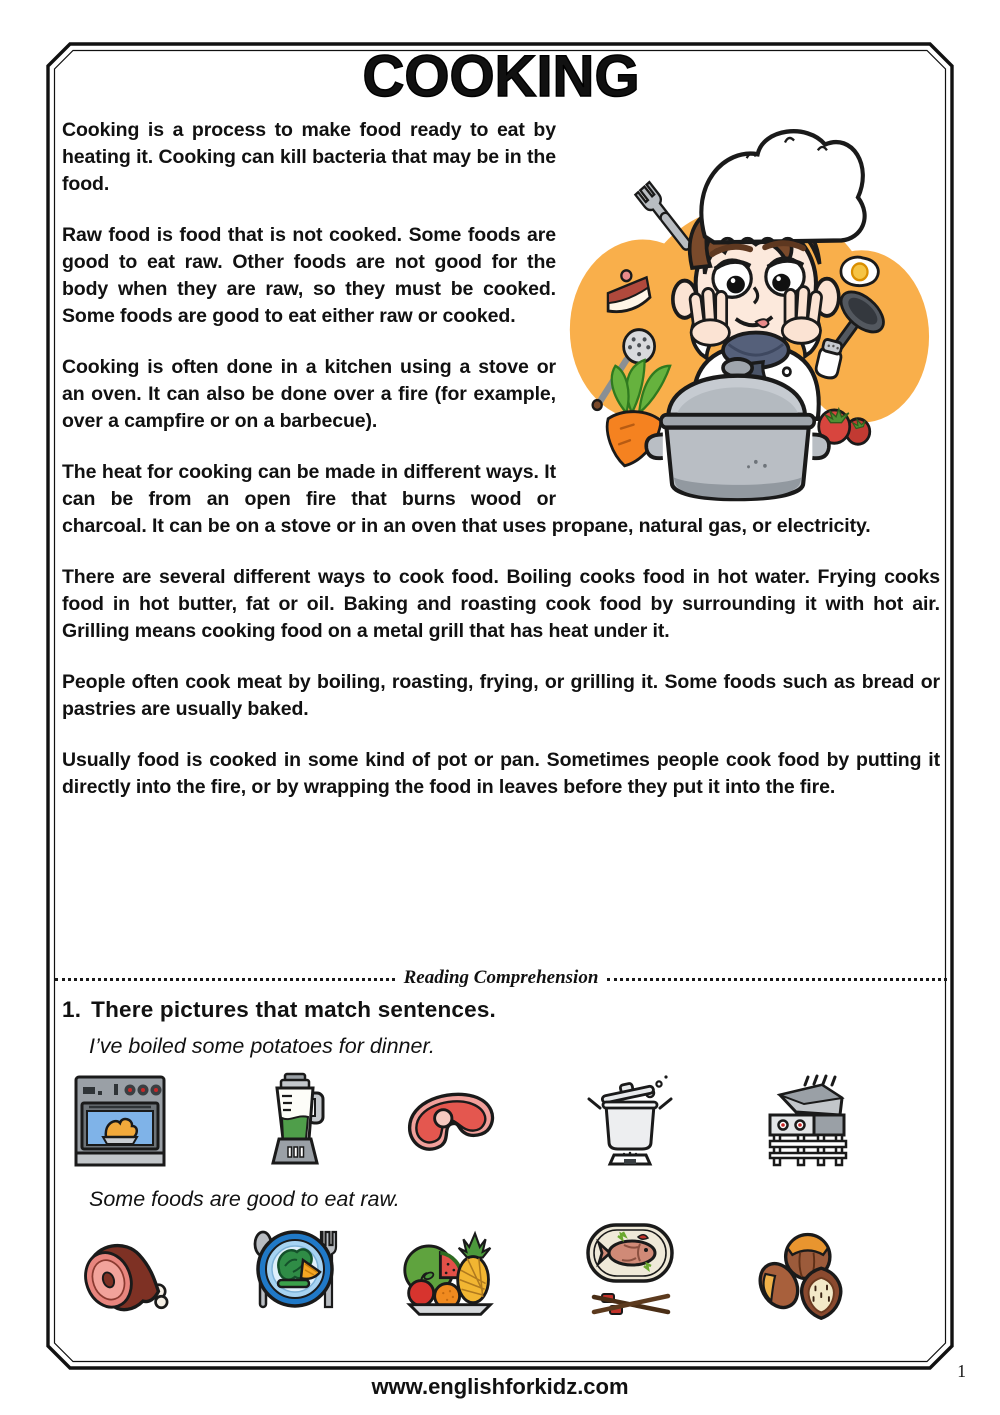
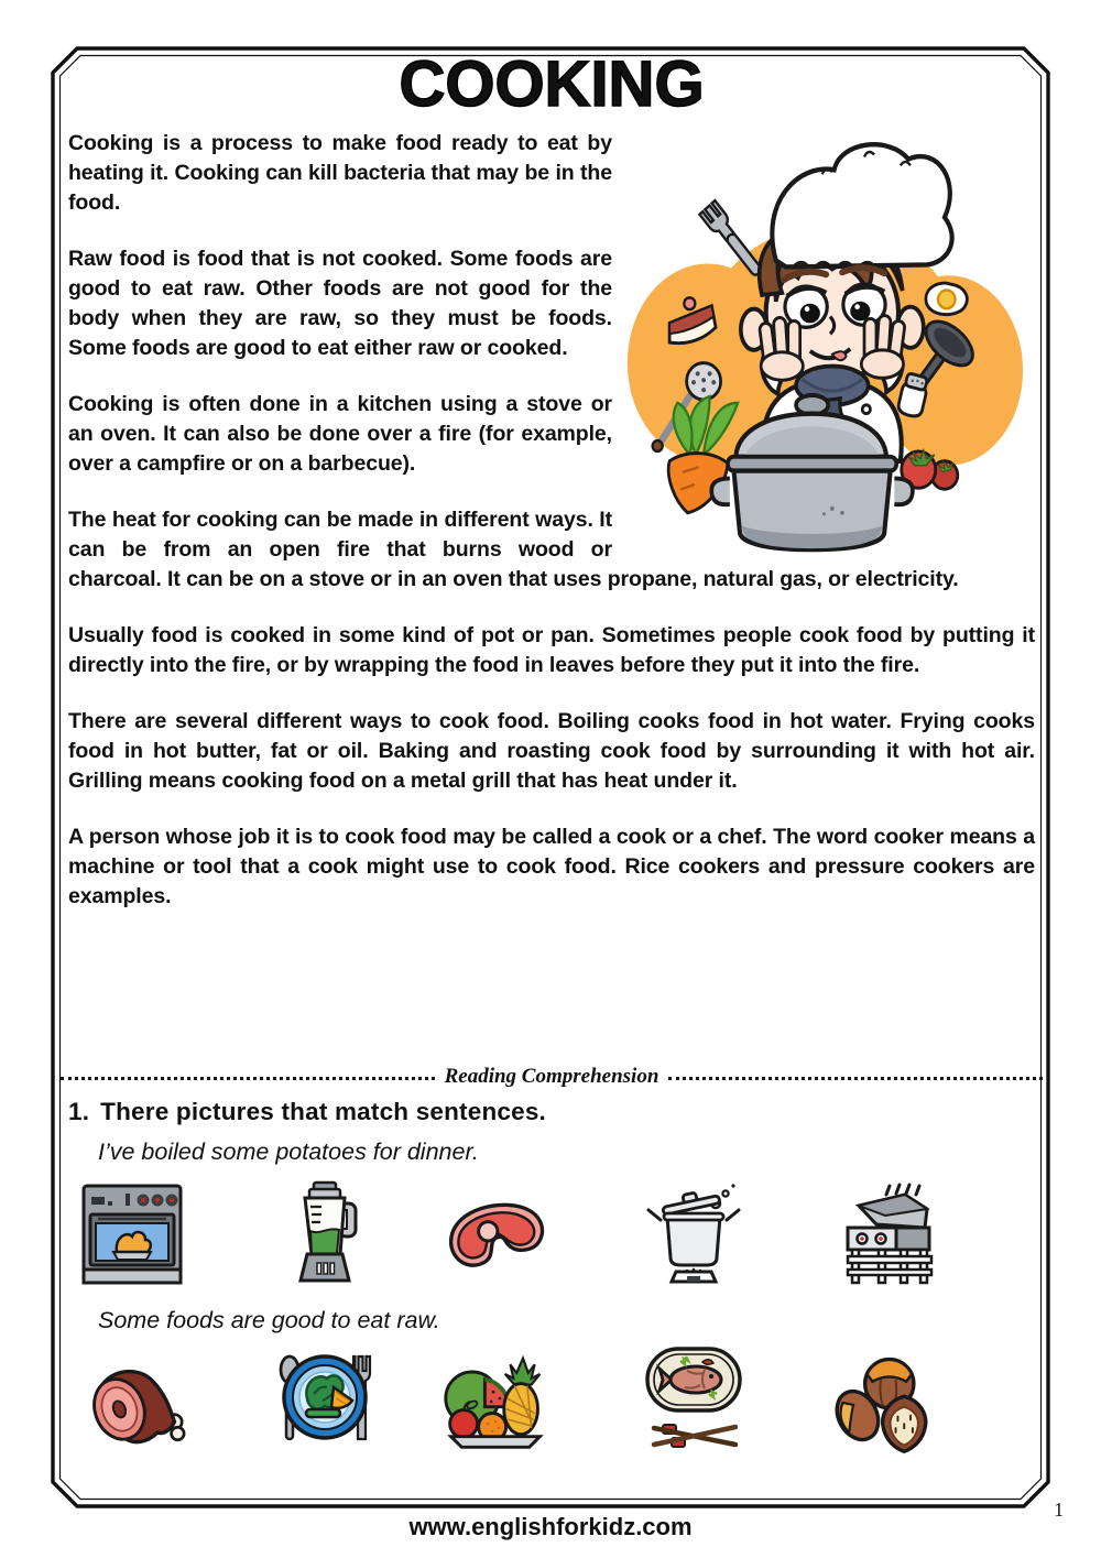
  COOKING
  Cooking is a process to make food ready to eat by heating it. Cooking can kill bacteria that may be in the food.
- Raw food is food that is not cooked. Some foods are good to eat raw. Other foods are not good for the body when they are raw, so they must be cooked. Some foods are good to eat either raw or cooked.
+ Raw food is food that is not cooked. Some foods are good to eat raw. Other foods are not good for the body when they are raw, so they must be foods. Some foods are good to eat either raw or cooked.
  Cooking is often done in a kitchen using a stove or an oven. It can also be done over a fire (for example, over a campfire or on a barbecue).
  The heat for cooking can be made in different ways. It can be from an open fire that burns wood or charcoal. It can be on a stove or in an oven that uses propane, natural gas, or electricity.
- There are several different ways to cook food. Boiling cooks food in hot water. Frying cooks food in hot butter, fat or oil. Baking and roasting cook food by surrounding it with hot air. Grilling means cooking food on a metal grill that has heat under it.
+ Usually food is cooked in some kind of pot or pan. Sometimes people cook food by putting it directly into the fire, or by wrapping the food in leaves before they put it into the fire.
- People often cook meat by boiling, roasting, frying, or grilling it. Some foods such as bread or pastries are usually baked.
- Usually food is cooked in some kind of pot or pan. Sometimes people cook food by putting it directly into the fire, or by wrapping the food in leaves before they put it into the fire.
+ There are several different ways to cook food. Boiling cooks food in hot water. Frying cooks food in hot butter, fat or oil. Baking and roasting cook food by surrounding it with hot air. Grilling means cooking food on a metal grill that has heat under it.
+ A person whose job it is to cook food may be called a cook or a chef. The word cooker means a machine or tool that a cook might use to cook food. Rice cookers and pressure cookers are examples.
  Reading Comprehension
  1. There pictures that match sentences.
  I’ve boiled some potatoes for dinner.
  Some foods are good to eat raw.
  www.englishforkidz.com
  1
